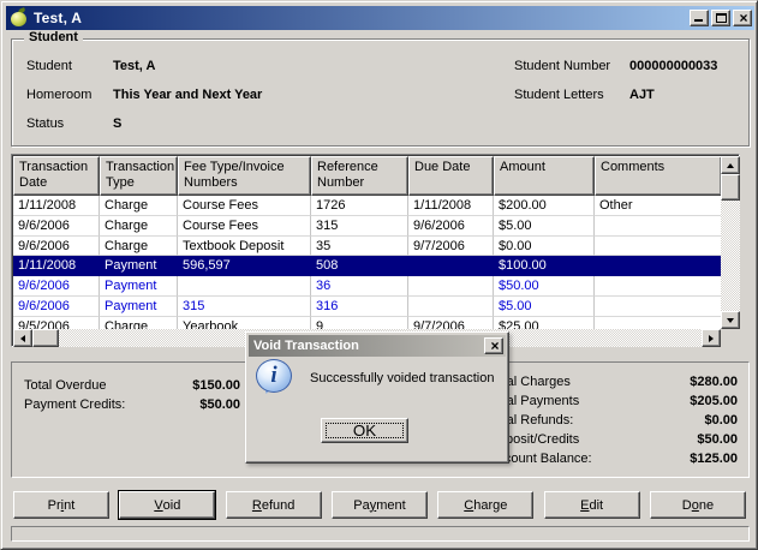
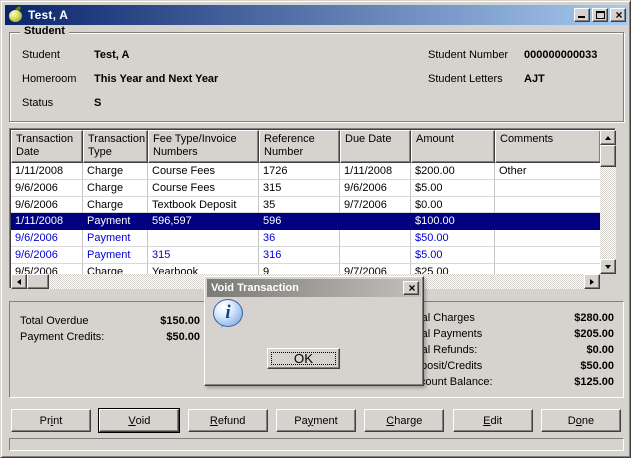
  Test, A
  ×
  Student
  Student
  Test, A
  Homeroom
  This Year and Next Year
  Status
  S
  Student Number
  000000000033
  Student Letters
  AJT
  Transaction Date
  Transaction Type
  Fee Type/Invoice Numbers
  Reference Number
  Due Date
  Amount
  Comments
  1/11/2008
  Charge
  Course Fees
  1726
  1/11/2008
  $200.00
  Other
  9/6/2006
  Charge
  Course Fees
  315
  9/6/2006
  $5.00
  9/6/2006
  Charge
  Textbook Deposit
  35
  9/7/2006
  $0.00
  1/11/2008
  Payment
  596,597
- 508
+ 596
  $100.00
  9/6/2006
  Payment
  36
  $50.00
  9/6/2006
  Payment
  315
  316
  $5.00
  9/5/2006
  Charge
  Yearbook
  9
  9/7/2006
  $25.00
  Total Overdue
  $150.00
  Payment Credits:
  $50.00
  al Charges
  $280.00
  al Payments
  $205.00
  al Refunds:
  $0.00
  posit/Credits
  $50.00
  ount Balance:
  $125.00
  Pr
  i
  nt
  V
  oid
  R
  efund
  Pa
  y
  ment
  C
  harge
  E
  dit
  D
  o
  ne
  Void Transaction
  ×
  i
- Successfully voided transaction
  OK
